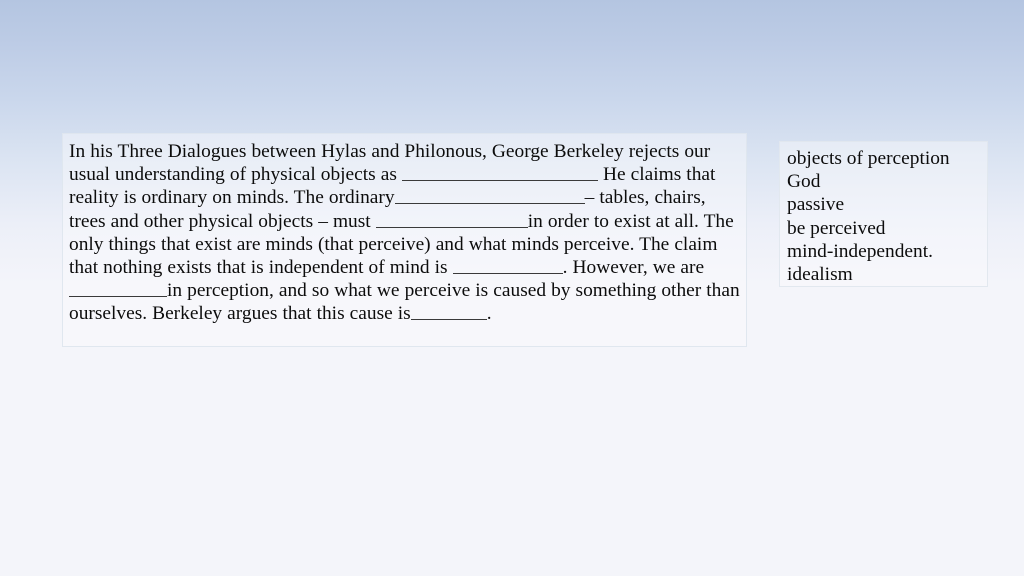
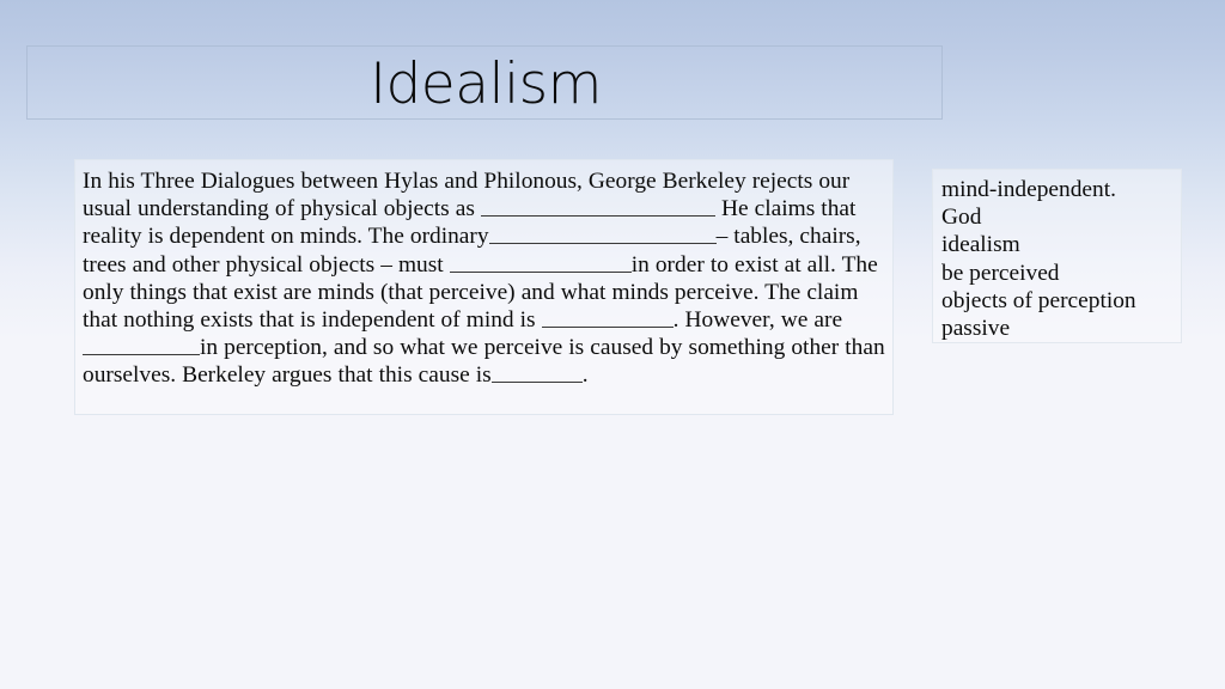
+ Idealism
- In his Three Dialogues between Hylas and Philonous, George Berkeley rejects our usual understanding of physical objects as He claims that reality is ordinary on minds. The ordinary – tables, chairs, trees and other physical objects – must in order to exist at all. The only things that exist are minds (that perceive) and what minds perceive. The claim that nothing exists that is independent of mind is . However, we are in perception, and so what we perceive is caused by something other than ourselves. Berkeley argues that this cause is .
+ In his Three Dialogues between Hylas and Philonous, George Berkeley rejects our usual understanding of physical objects as He claims that reality is dependent on minds. The ordinary – tables, chairs, trees and other physical objects – must in order to exist at all. The only things that exist are minds (that perceive) and what minds perceive. The claim that nothing exists that is independent of mind is . However, we are in perception, and so what we perceive is caused by something other than ourselves. Berkeley argues that this cause is .
- objects of perception
+ mind-independent.
  God
- passive
+ idealism
  be perceived
- mind-independent.
+ objects of perception
- idealism
+ passive
